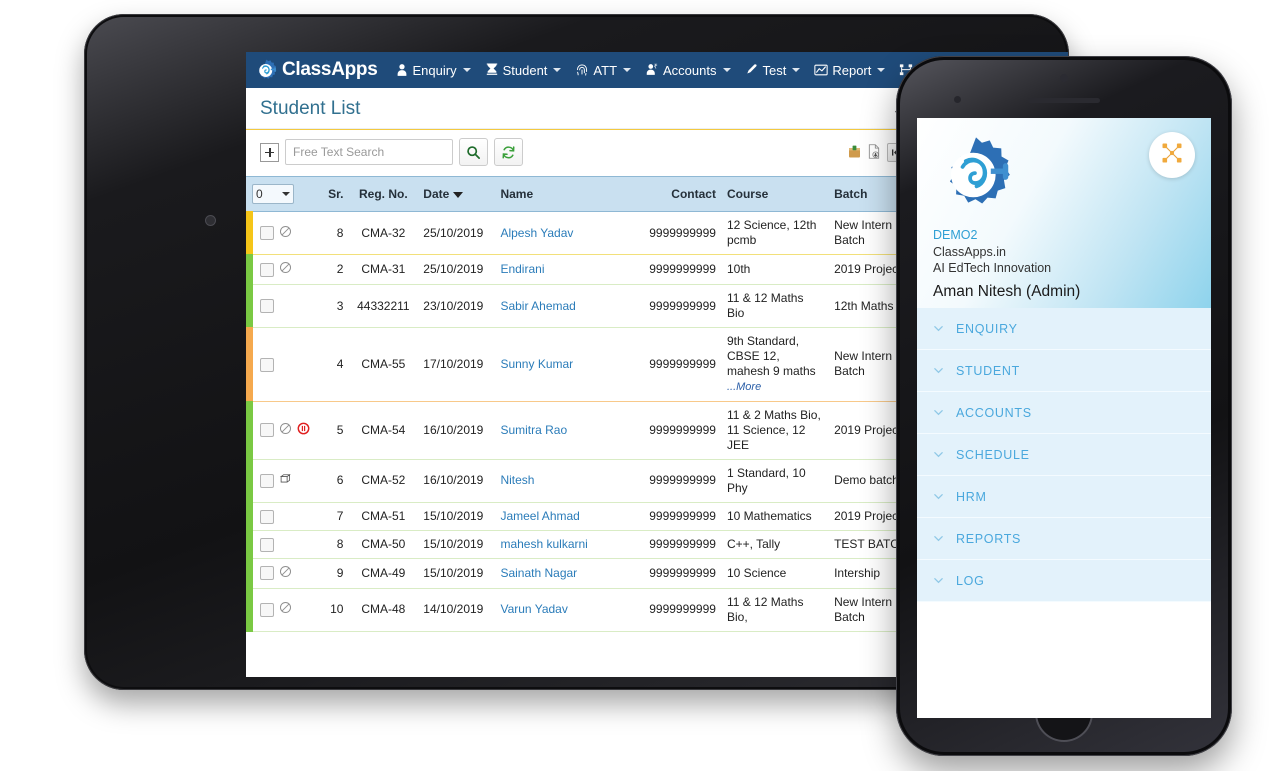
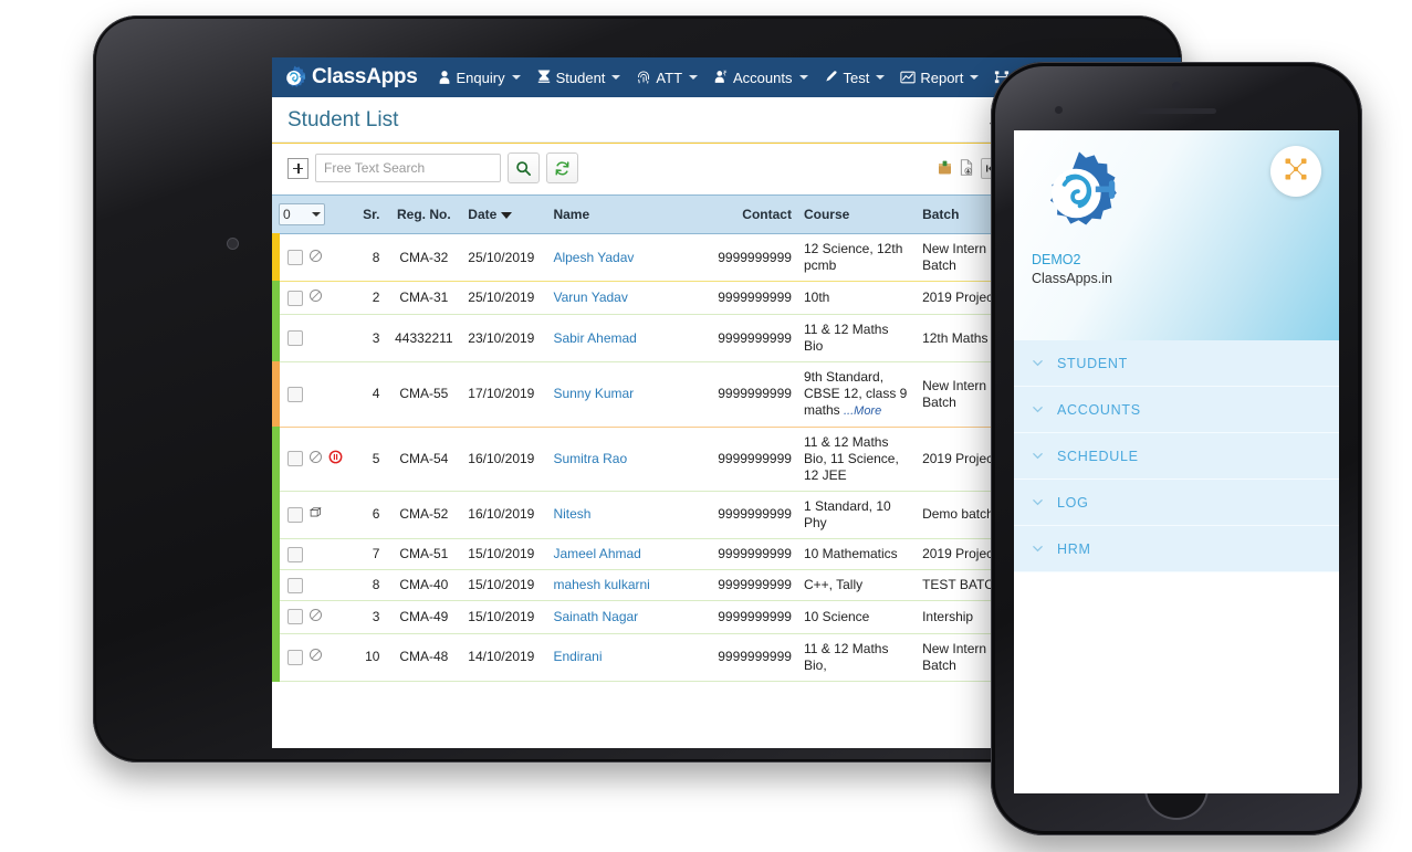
  ClassApps
  Enquiry
  Student
  ATT
  Accounts
  Test
  Report
  Student List
  Free Text Search
  0	Sr.	Reg. No.	Date	Name	Contact	Course	Batch
  	8	CMA-32	25/10/2019	Alpesh Yadav	9999999999	12 Science, 12th pcmb	New Intern Batch
- 	2	CMA-31	25/10/2019	Endirani	9999999999	10th	2019 Proje
+ 	2	CMA-31	25/10/2019	Varun Yadav	9999999999	10th	2019 Proje
  	3	44332211	23/10/2019	Sabir Ahemad	9999999999	11 & 12 Maths Bio	12th Maths
- 	4	CMA-55	17/10/2019	Sunny Kumar	9999999999	9th Standard, CBSE 12, mahesh 9 maths ...More	New Intern Batch
+ 	4	CMA-55	17/10/2019	Sunny Kumar	9999999999	9th Standard, CBSE 12, class 9 maths ...More	New Intern Batch
- 	5	CMA-54	16/10/2019	Sumitra Rao	9999999999	11 & 2 Maths Bio, 11 Science, 12 JEE	2019 Proje
+ 	5	CMA-54	16/10/2019	Sumitra Rao	9999999999	11 & 12 Maths Bio, 11 Science, 12 JEE	2019 Proje
  	6	CMA-52	16/10/2019	Nitesh	9999999999	1 Standard, 10 Phy	Demo batc
  	7	CMA-51	15/10/2019	Jameel Ahmad	9999999999	10 Mathematics	2019 Proje
- 	8	CMA-50	15/10/2019	mahesh kulkarni	9999999999	C++, Tally	TEST BATC
+ 	8	CMA-40	15/10/2019	mahesh kulkarni	9999999999	C++, Tally	TEST BATC
- 	9	CMA-49	15/10/2019	Sainath Nagar	9999999999	10 Science	Intership
+ 	3	CMA-49	15/10/2019	Sainath Nagar	9999999999	10 Science	Intership
- 	10	CMA-48	14/10/2019	Varun Yadav	9999999999	11 & 12 Maths Bio,	New Intern Batch
+ 	10	CMA-48	14/10/2019	Endirani	9999999999	11 & 12 Maths Bio,	New Intern Batch
  DEMO2
  ClassApps.in
- AI EdTech Innovation
- Aman Nitesh (Admin)
- ENQUIRY
  STUDENT
  ACCOUNTS
  SCHEDULE
- HRM
+ LOG
- REPORTS
- LOG
+ HRM
